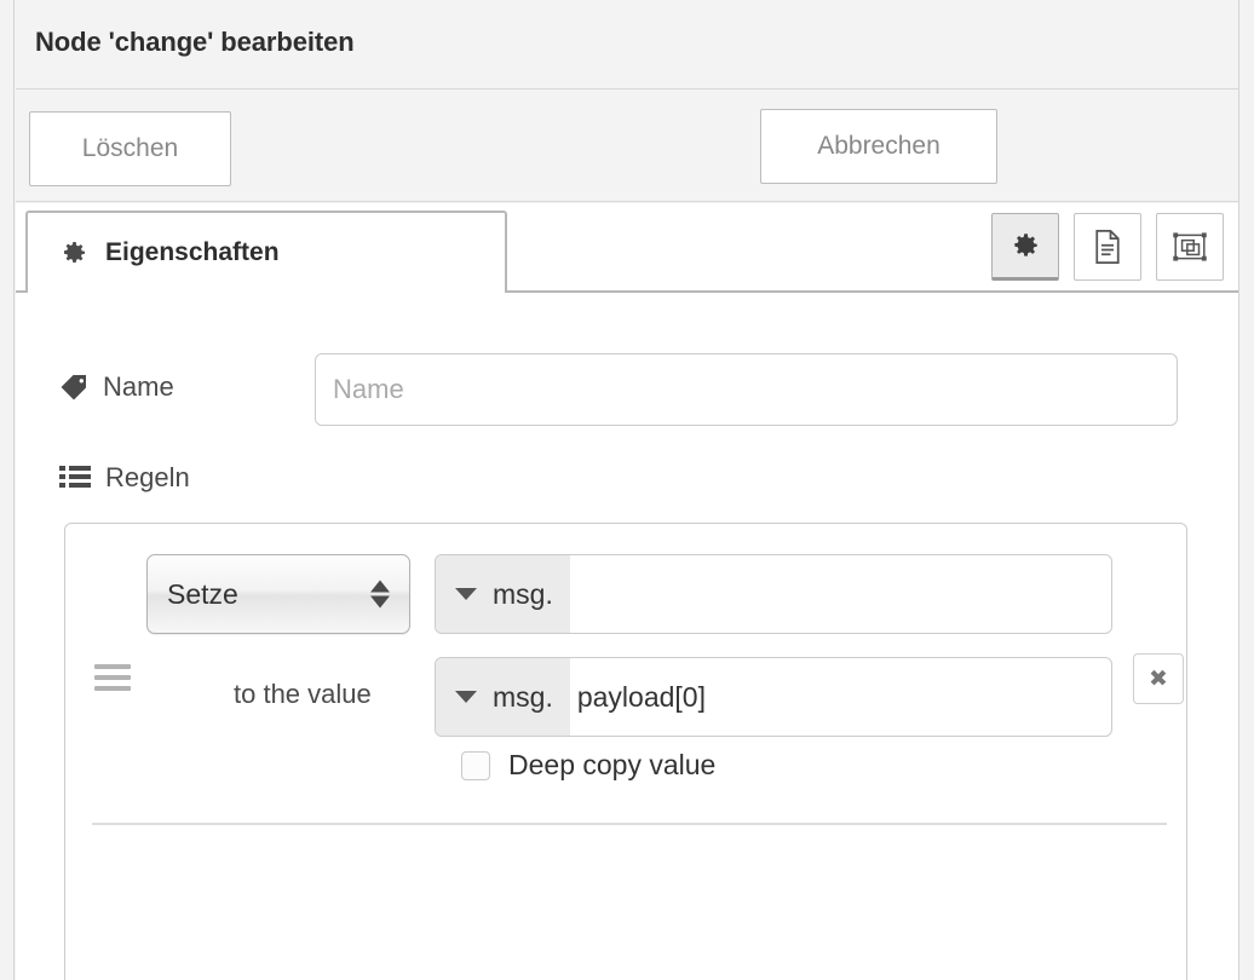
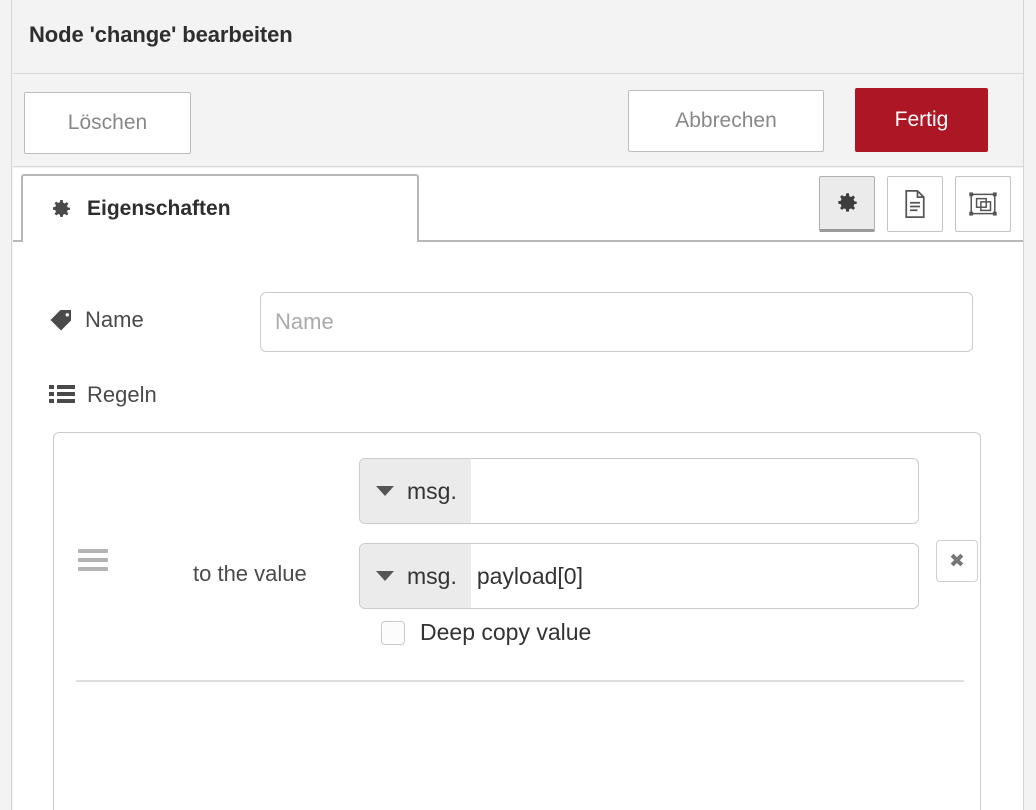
  Node 'change' bearbeiten
  Löschen
  Abbrechen
+ Fertig
  Eigenschaften
  Name
  Name
  Regeln
- Setze
  msg.
  to the value
  msg.
  payload[0]
  ✖
  Deep copy value
